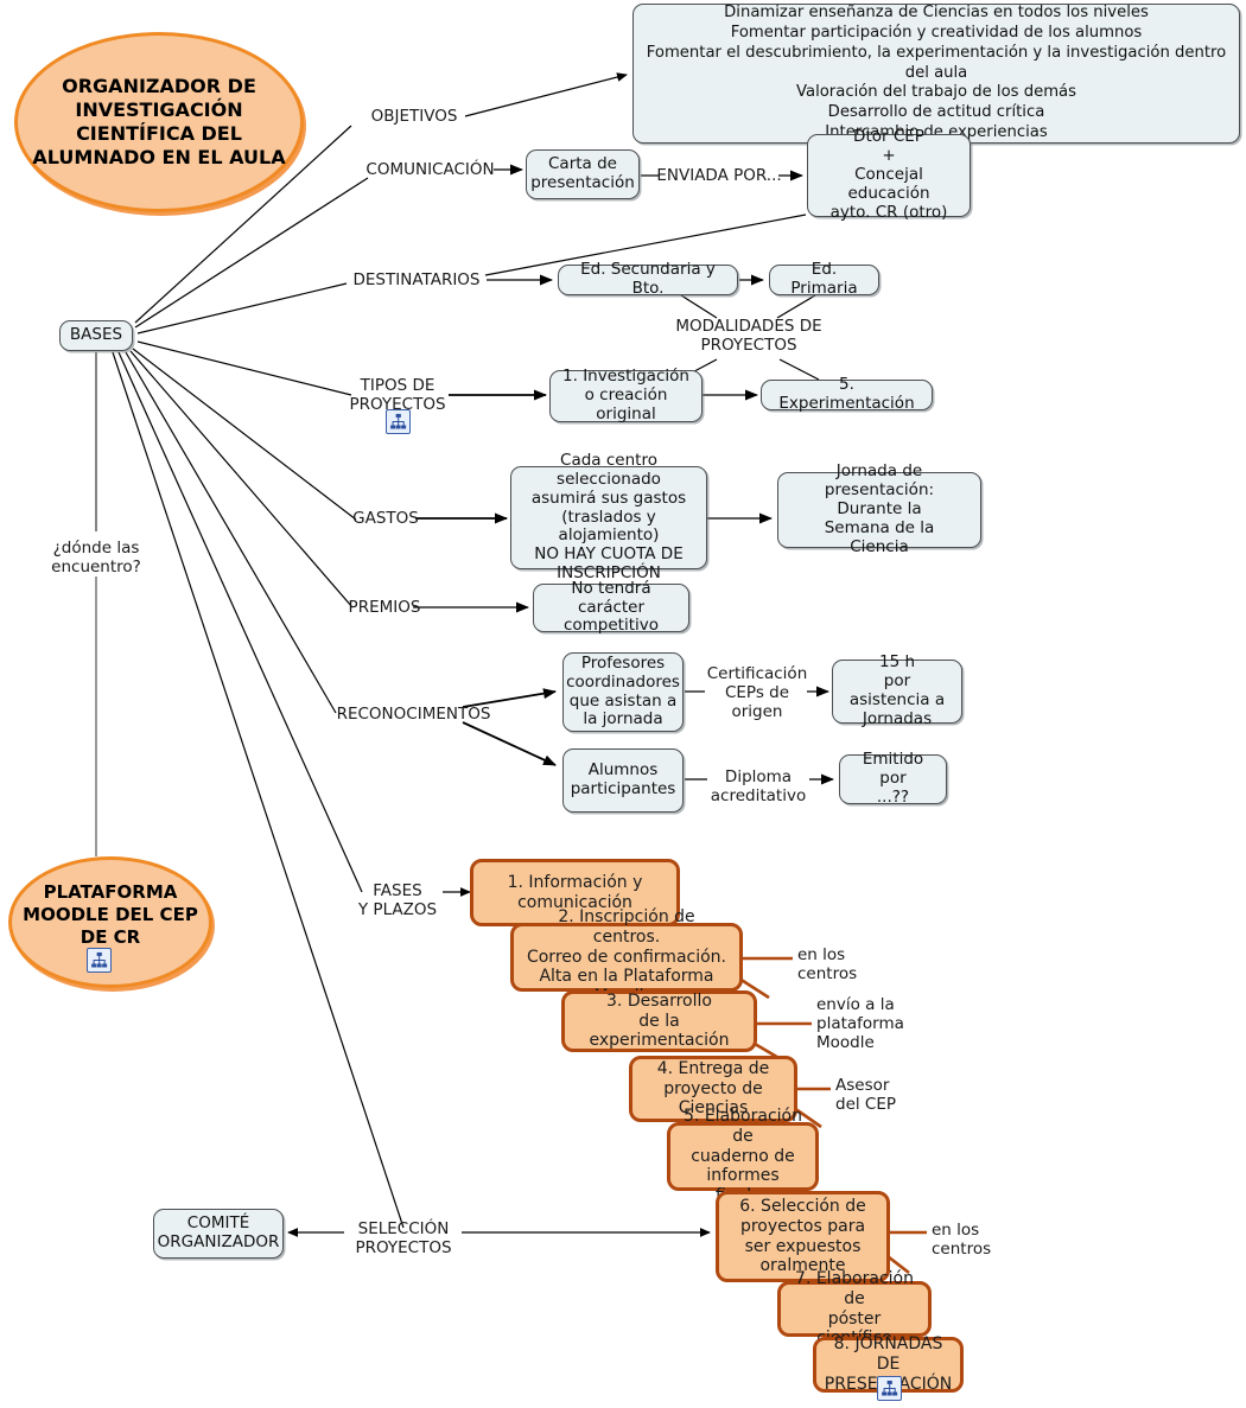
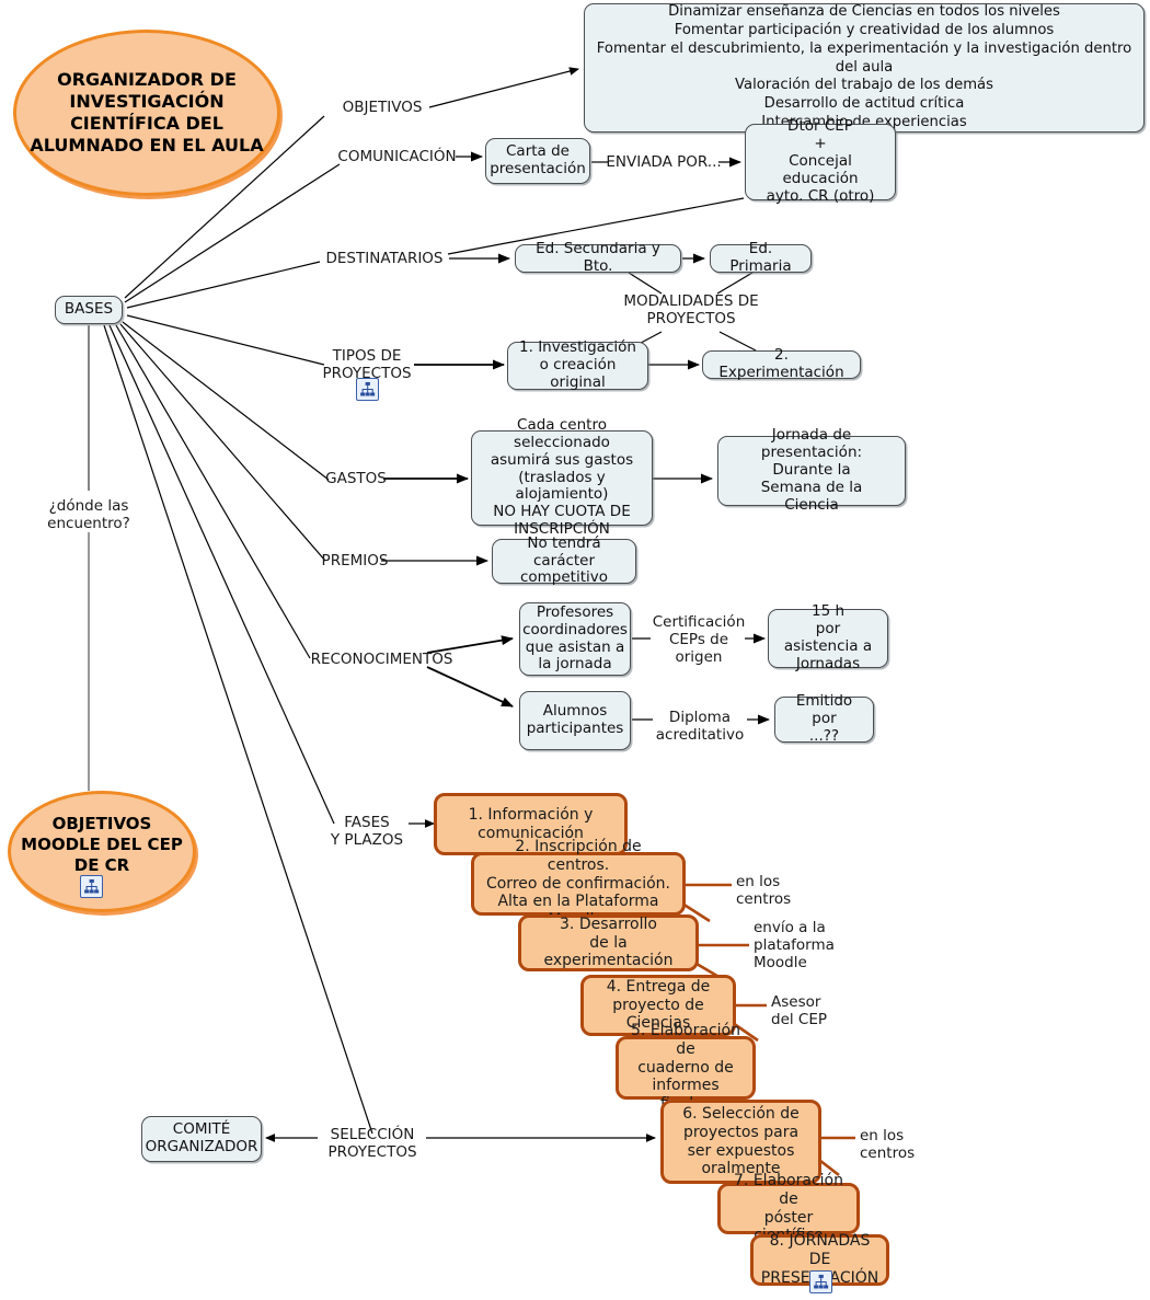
  ORGANIZADOR DE INVESTIGACIÓN CIENTÍFICA DEL ALUMNADO EN EL AULA
- PLATAFORMA MOODLE DEL CEP DE CR
+ OBJETIVOS MOODLE DEL CEP DE CR
  BASES
  OBJETIVOS
  COMUNICACIÓN
  ENVIADA POR...
  DESTINATARIOS
  MODALIDADES DE
  PROYECTOS
  TIPOS DE
  PROYECTOS
  GASTOS
  PREMIOS
  RECONOCIMENTOS
  Certificación
  CEPs de
  origen
  Diploma
  acreditativo
  FASES
  Y PLAZOS
  SELECCIÓN
  PROYECTOS
  ¿dónde las
  encuentro?
  en los
  centros
  envío a la
  plataforma
  Moodle
  Asesor
  del CEP
  en los
  centros
  Dinamizar enseñanza de Ciencias en todos los niveles
  Fomentar participación y creatividad de los alumnos
  Fomentar el descubrimiento, la experimentación y la investigación dentro del aula
  Valoración del trabajo de los demás
  Desarrollo de actitud crítica
  Intercambio de experiencias
  Carta de
  presentación
  Dtor CEP
  +
  Concejal educación
  ayto. CR (otro)
  Ed. Secundaria y Bto.
  Ed. Primaria
  1. Investigación
  o creación original
- 5. Experimentación
+ 2. Experimentación
  Cada centro seleccionado
  asumirá sus gastos
  (traslados y alojamiento)
  NO HAY CUOTA DE
  INSCRIPCIÓN
  Jornada de presentación:
  Durante la
  Semana de la
  Ciencia
  No tendrá carácter
  competitivo
  Profesores
  coordinadores
  que asistan a
  la jornada
  15 h
  por asistencia a
  Jornadas
  Alumnos
  participantes
  Emitido por
  ...??
  COMITÉ
  ORGANIZADOR
  1. Información y
  comunicación
  2. Inscripción de centros.
  Correo de confirmación.
  Alta en la Plataforma
  3. Desarrollo
  de la experimentación
  4. Entrega de
  proyecto de
  Ciencias
  5. Elaboración de
  cuaderno de
  6. Selección de
  proyectos para
  ser expuestos
  oralmente
  7. Elaboración de
  8. JORNADAS DE
  PRESEACIÓN
